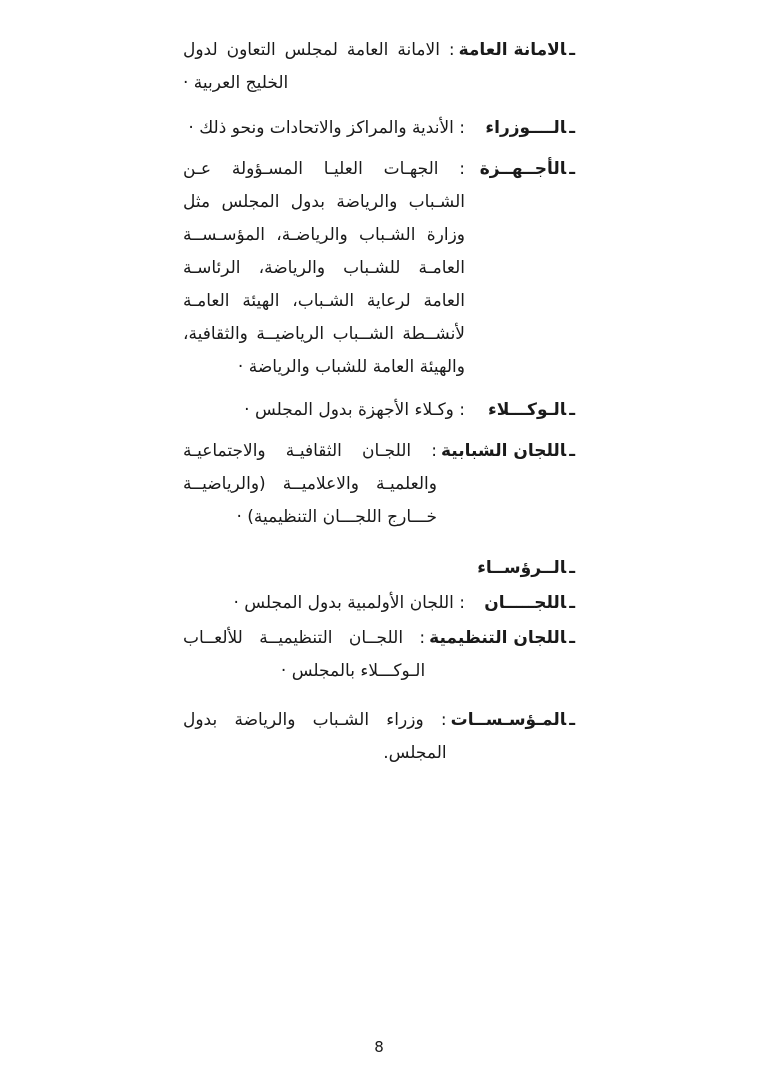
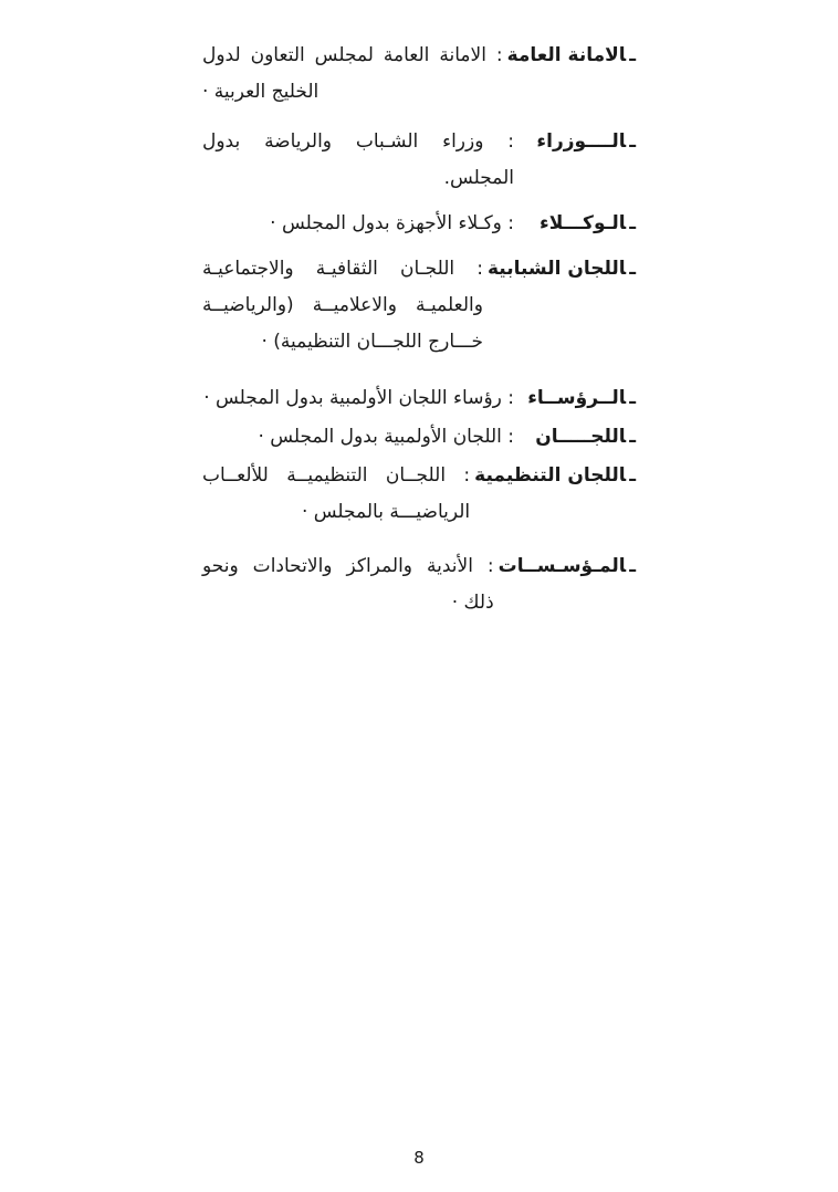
  ـالامانة العامة
  : الامانة العامة لمجلس التعاون لدول الخليج العربية ·
  ـالــــوزراء
- : الأندية والمراكز والاتحادات ونحو ذلك ·
+ : وزراء الشـباب والرياضة بدول المجلس.
- ـالأجــهــزة
- : الجهـات العليـا المسـؤولة عـن الشـباب والرياضة بدول المجلس مثل وزارة الشـباب والرياضـة، المؤسـســة العامـة للشـباب والرياضة، الرئاسـة العامة لرعاية الشـباب، الهيئة العامـة لأنشــطة الشــباب الرياضيــة والثقافية، والهيئة العامة للشباب والرياضة ·
  ـالـوكـــلاء
  : وكـلاء الأجهزة بدول المجلس ·
  ـاللجان الشبابية
  : اللجـان الثقافيـة والاجتماعيـة والعلميـة والاعلاميــة (والرياضيــة خـــارج اللجـــان التنظيمية) ·
  ـالــرؤســاء
+ : رؤساء اللجان الأولمبية بدول المجلس ·
  ـاللجـــــان
  : اللجان الأولمبية بدول المجلس ·
  ـاللجان التنظيمية
- : اللجــان التنظيميــة للألعــاب الـوكـــلاء بالمجلس ·
+ : اللجــان التنظيميــة للألعــاب الرياضيـــة بالمجلس ·
  ـالمـؤسـســات
- : وزراء الشـباب والرياضة بدول المجلس.
+ : الأندية والمراكز والاتحادات ونحو ذلك ·
  8
